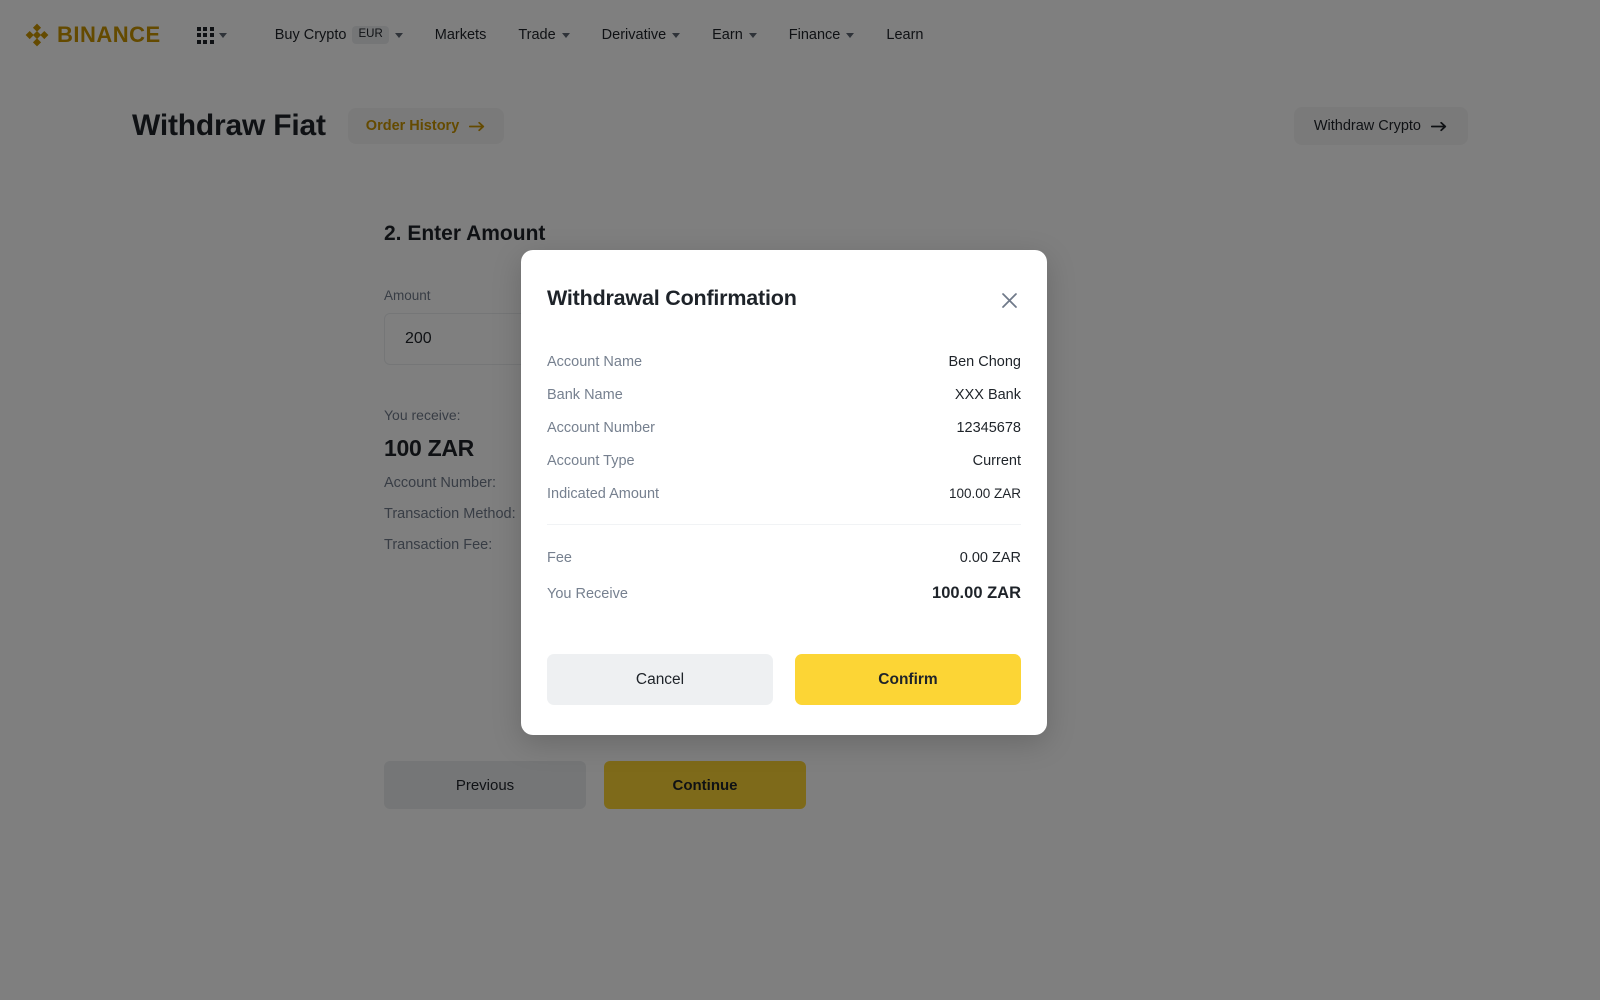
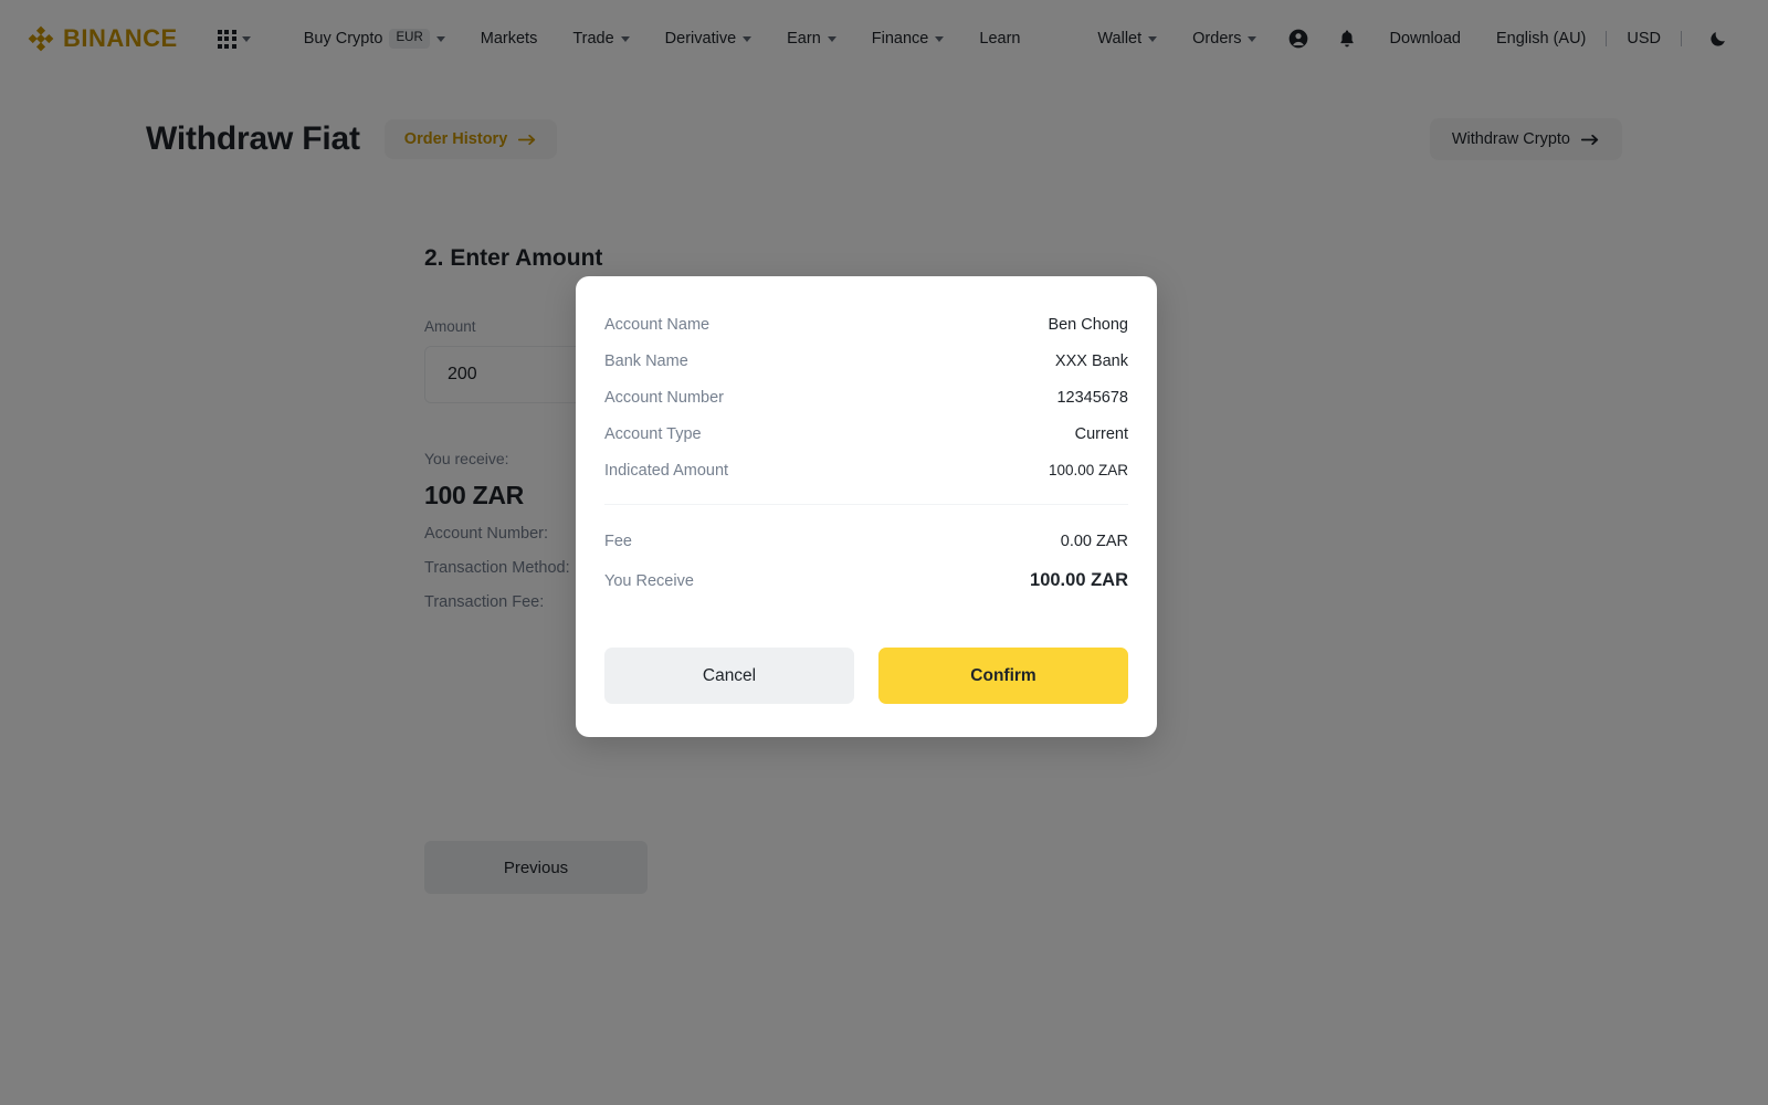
  BINANCE
  Buy Crypto
  EUR
  Markets
  Trade
  Derivative
  Earn
  Finance
  Learn
+ Wallet
+ Orders
+ Download
+ English (AU)
+ USD
  Withdraw Fiat
  Order History
  Withdraw Crypto
  2. Enter Amount
  Amount
  200
  You receive:
  100 ZAR
  Account Number:
  Transaction Method:
  Transaction Fee:
  Previous
- Continue
- Withdrawal Confirmation
  Account Name
  Ben Chong
  Bank Name
  XXX Bank
  Account Number
  12345678
  Account Type
  Current
  Indicated Amount
  100.00 ZAR
  Fee
  0.00 ZAR
  You Receive
  100.00 ZAR
  Cancel
  Confirm
